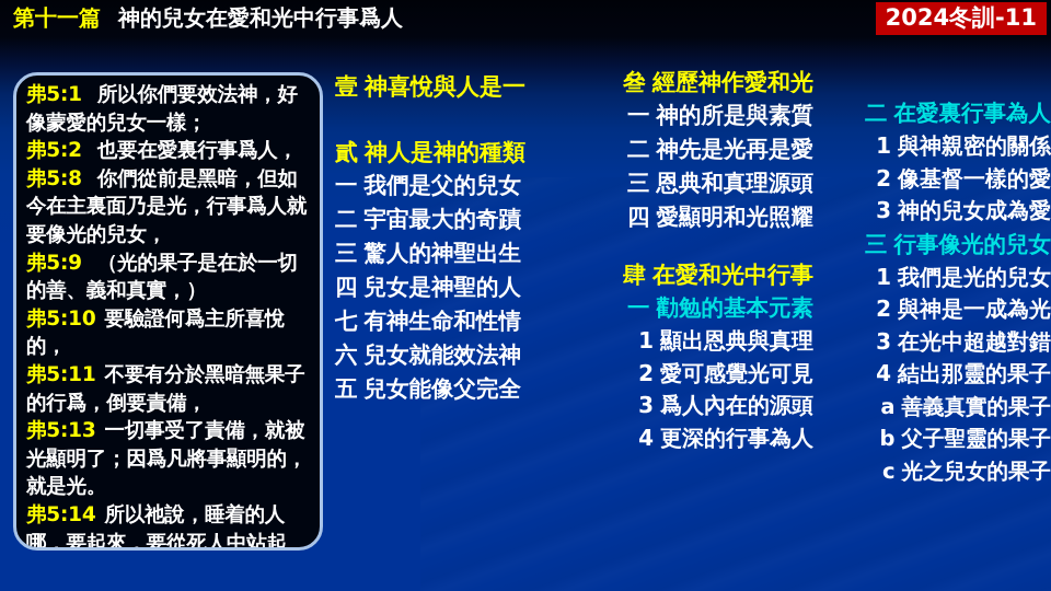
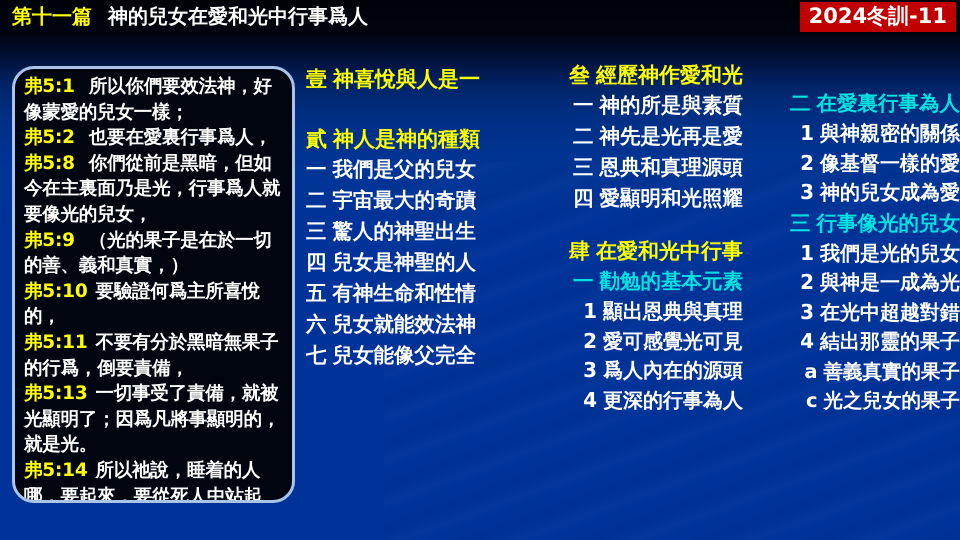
  第十一篇
  神的兒女在愛和光中行事爲人
  2024冬訓-11
  弗5:1 所以你們要效法神，好像蒙愛的兒女一樣；
  弗5:2 也要在愛裏行事爲人，
  弗5:8 你們從前是黑暗，但如今在主裏面乃是光，行事爲人就要像光的兒女，
  弗5:9 （光的果子是在於一切的善、義和真實，）
  弗5:10 要驗證何爲主所喜悅的，
  弗5:11 不要有分於黑暗無果子的行爲，倒要責備，
  弗5:13 一切事受了責備，就被光顯明了；因爲凡將事顯明的，就是光。
  弗5:14 所以祂說，睡着的人哪，要起來，要從死人中站起
  壹 神喜悅與人是一
  貳 神人是神的種類
  一 我們是父的兒女
  二 宇宙最大的奇蹟
  三 驚人的神聖出生
  四 兒女是神聖的人
- 七 有神生命和性情
+ 五 有神生命和性情
  六 兒女就能效法神
- 五 兒女能像父完全
+ 七 兒女能像父完全
  叄 經歷神作愛和光
  一 神的所是與素質
  二 神先是光再是愛
  三 恩典和真理源頭
  四 愛顯明和光照耀
  肆 在愛和光中行事
  一 勸勉的基本元素
  1 顯出恩典與真理
  2 愛可感覺光可見
  3 爲人內在的源頭
  4 更深的行事為人
  二 在愛裏行事為人
  1 與神親密的關係
  2 像基督一樣的愛
  3 神的兒女成為愛
  三 行事像光的兒女
  1 我們是光的兒女
  2 與神是一成為光
  3 在光中超越對錯
  4 結出那靈的果子
  a 善義真實的果子
- b 父子聖靈的果子
  c 光之兒女的果子
